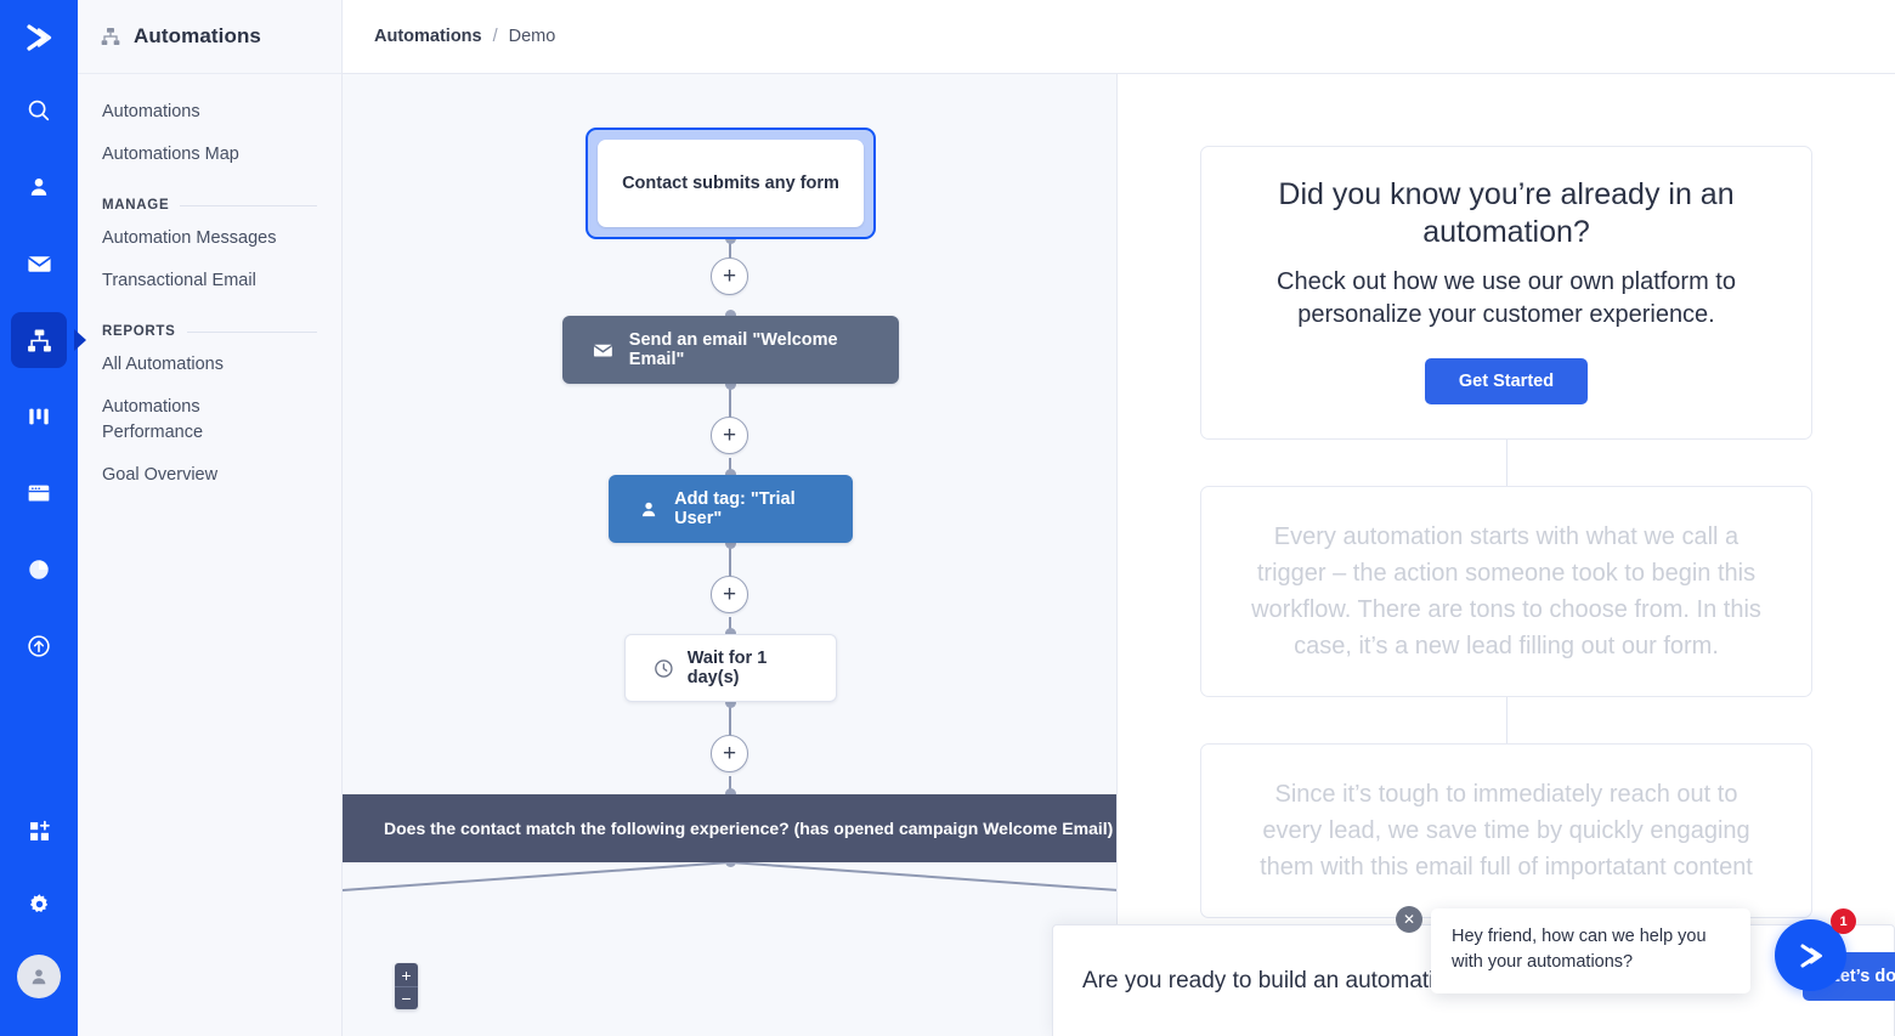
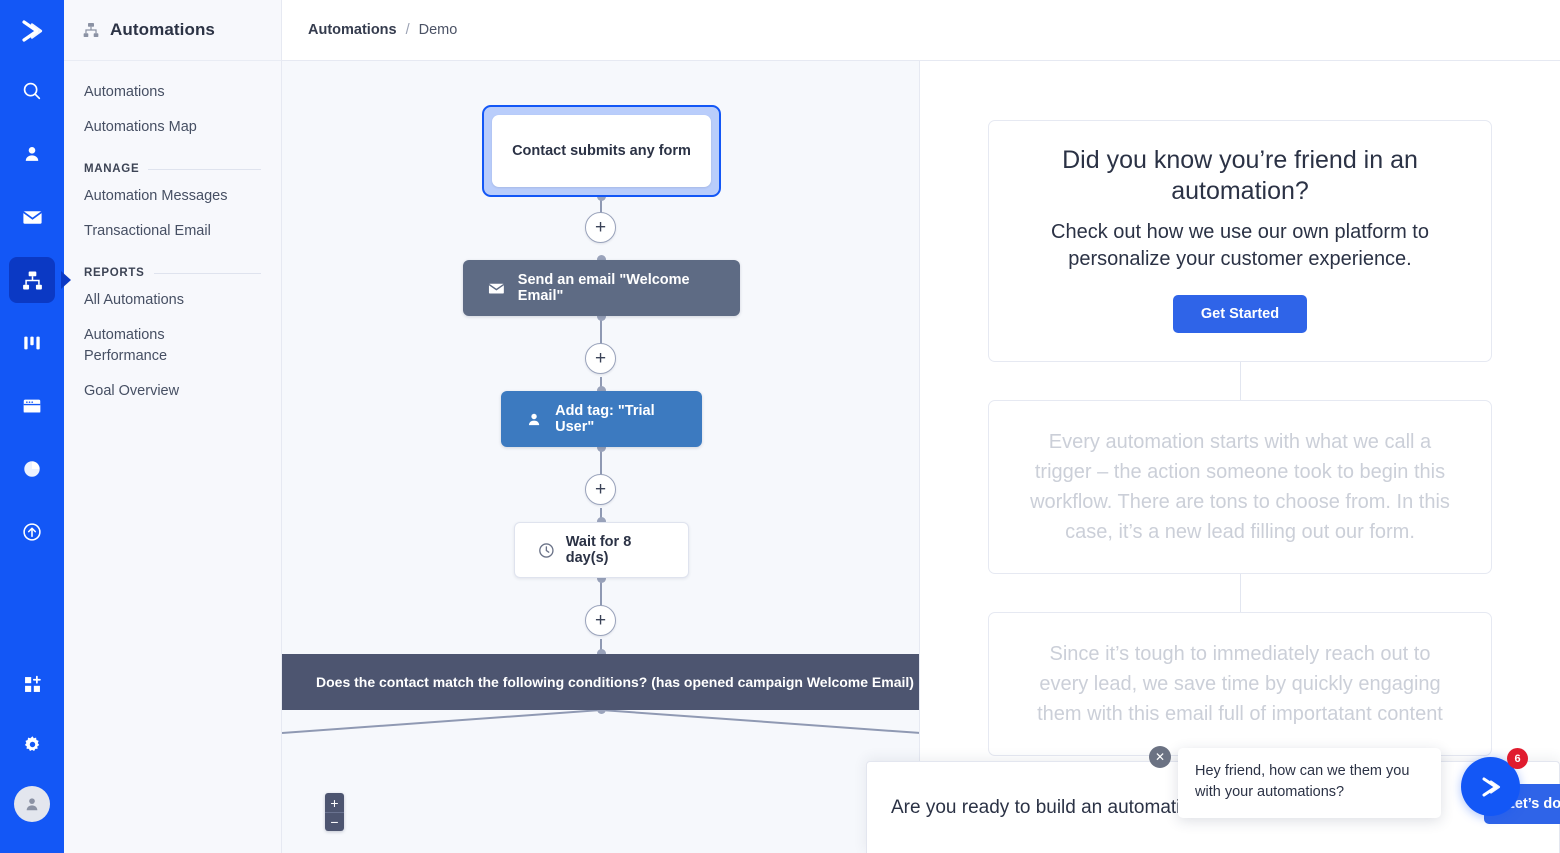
  Automations
  Automations
  Automations Map
  MANAGE
  Automation Messages
  Transactional Email
  REPORTS
  All Automations
  Automations Performance
  Goal Overview
  Automations
  /
  Demo
  Contact submits any form
  +
  +
  +
  +
  Send an email "Welcome Email"
  Add tag: "Trial User"
- Wait for 1 day(s)
+ Wait for 8 day(s)
- Does the contact match the following experience? (has opened campaign Welcome Email)
+ Does the contact match the following conditions? (has opened campaign Welcome Email)
  +
  −
- Did you know you’re already in an automation?
+ Did you know you’re friend in an automation?
  Check out how we use our own platform to personalize your customer experience.
  Get Started
  Every automation starts with what we call a trigger – the action someone took to begin this workflow. There are tons to choose from. In this case, it’s a new lead filling out our form.
  Since it’s tough to immediately reach out to every lead, we save time by quickly engaging them with this email full of importatant content
  Are you ready to build an automat
  ✕
- Hey friend, how can we help you with your automations?
+ Hey friend, how can we them you with your automations?
- 1
+ 6
